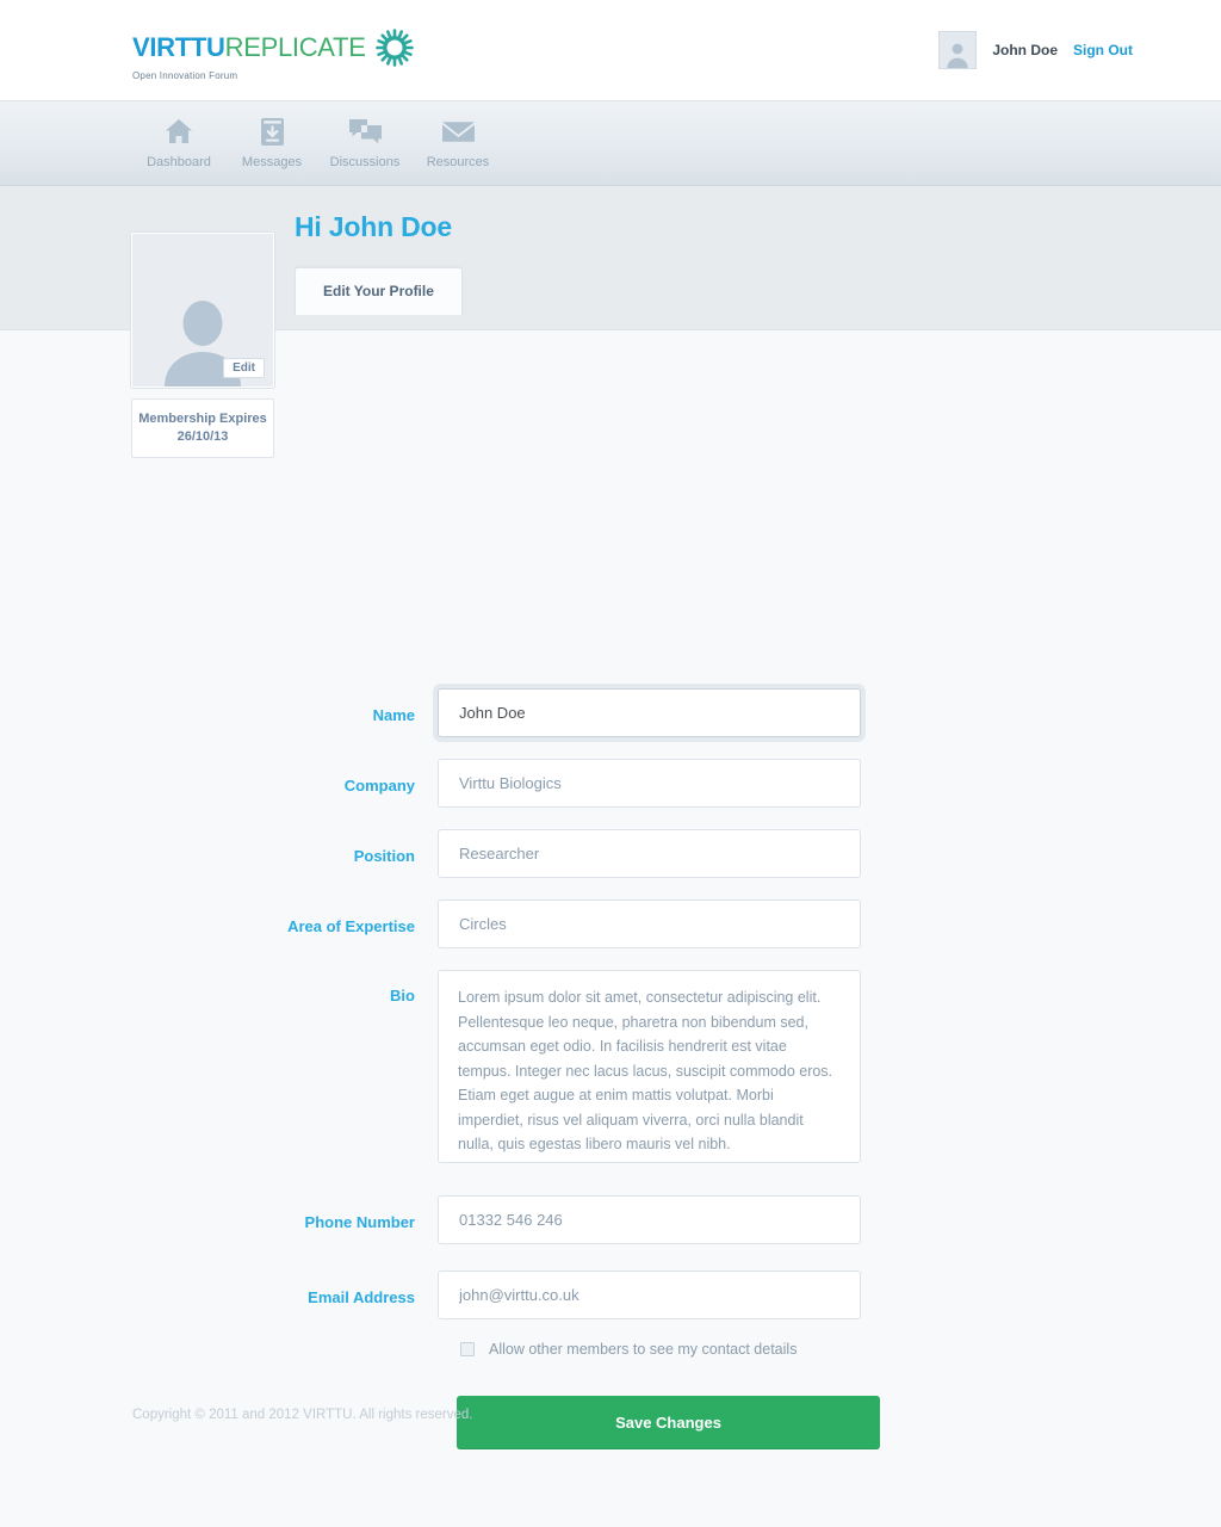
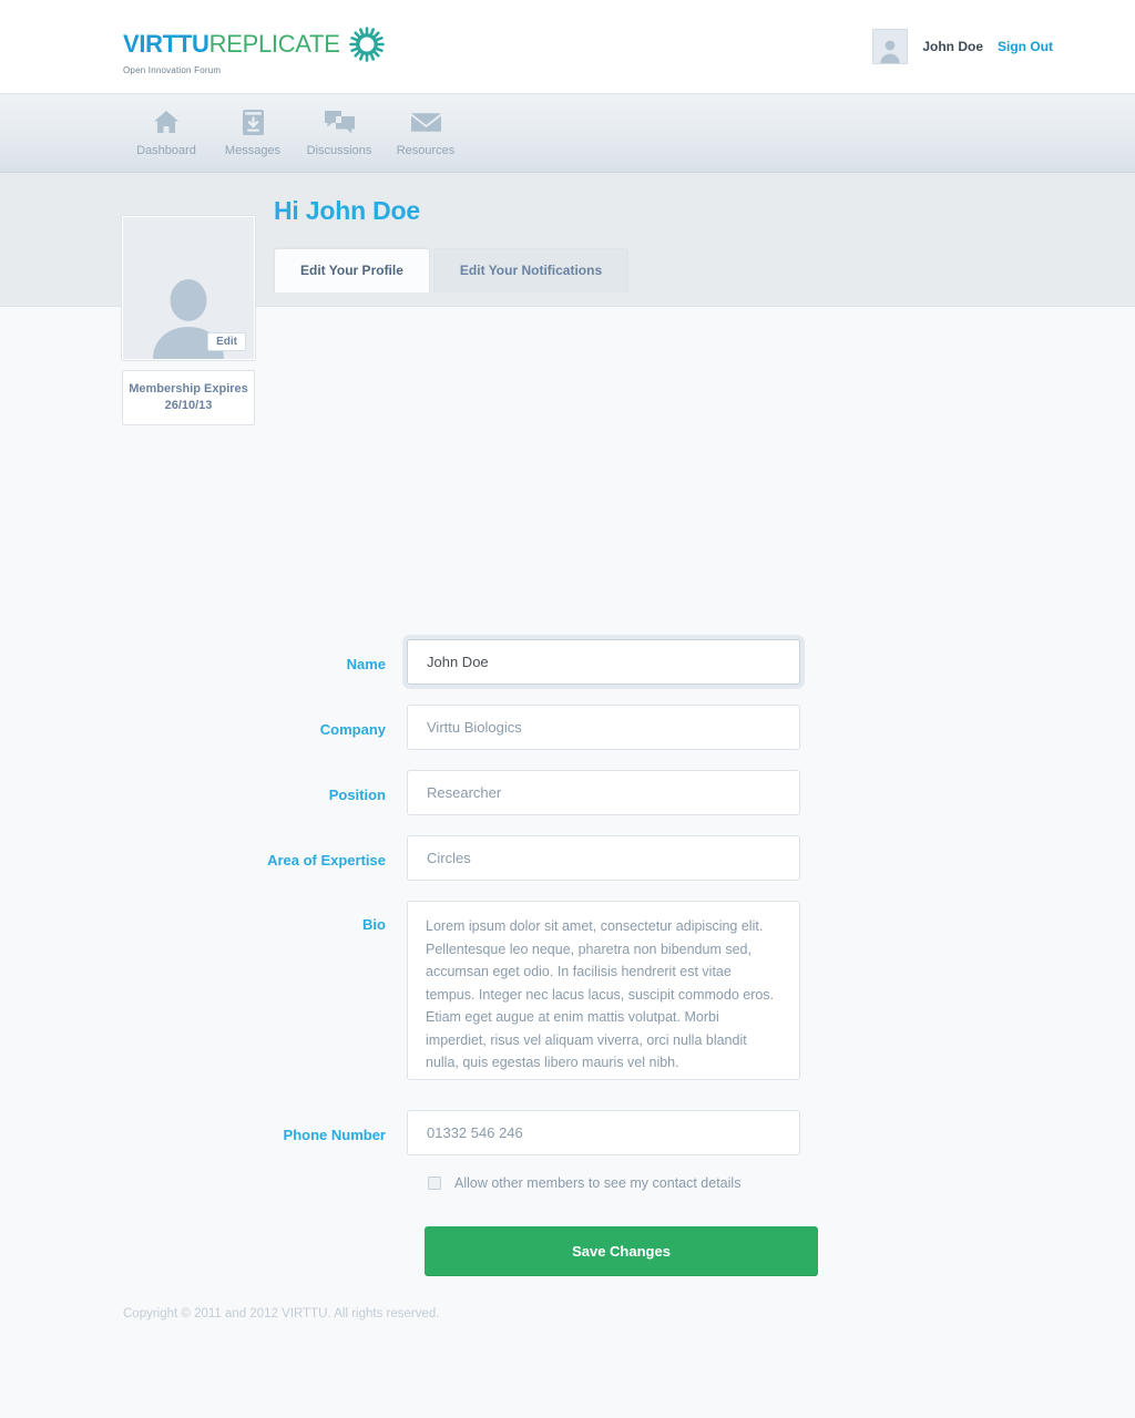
  VIRTTUREPLICATE
  Open Innovation Forum
  John Doe
  Sign Out
  Dashboard
  Messages
  Discussions
  Resources
  Edit
  Membership Expires
  26/10/13
  Hi John Doe
  Edit Your Profile
+ Edit Your Notifications
  Name
  John Doe
  Company
  Virttu Biologics
  Position
  Researcher
  Area of Expertise
  Circles
  Bio
  Phone Number
  01332 546 246
- Email Address
- john@virttu.co.uk
  Allow other members to see my contact details
  Save Changes
  Copyright © 2011 and 2012 VIRTTU. All rights reserved.
